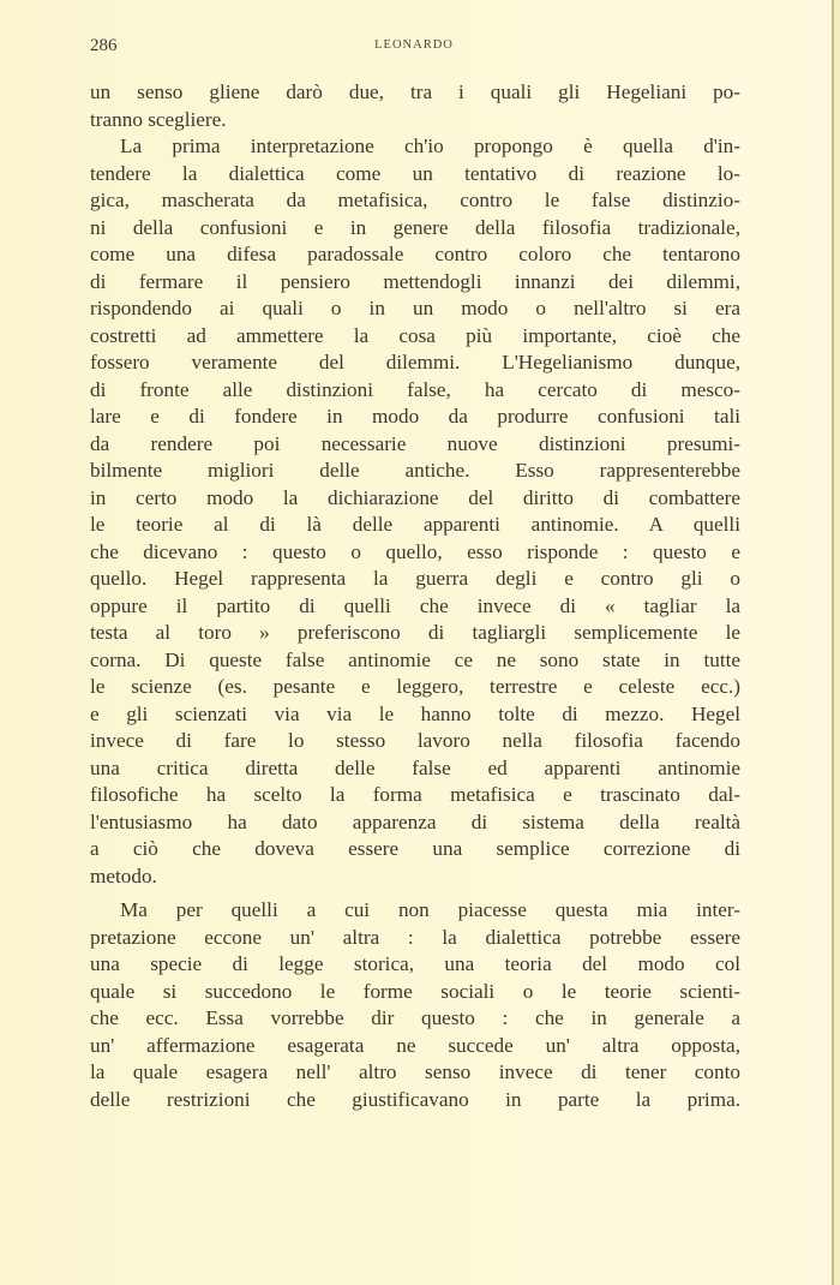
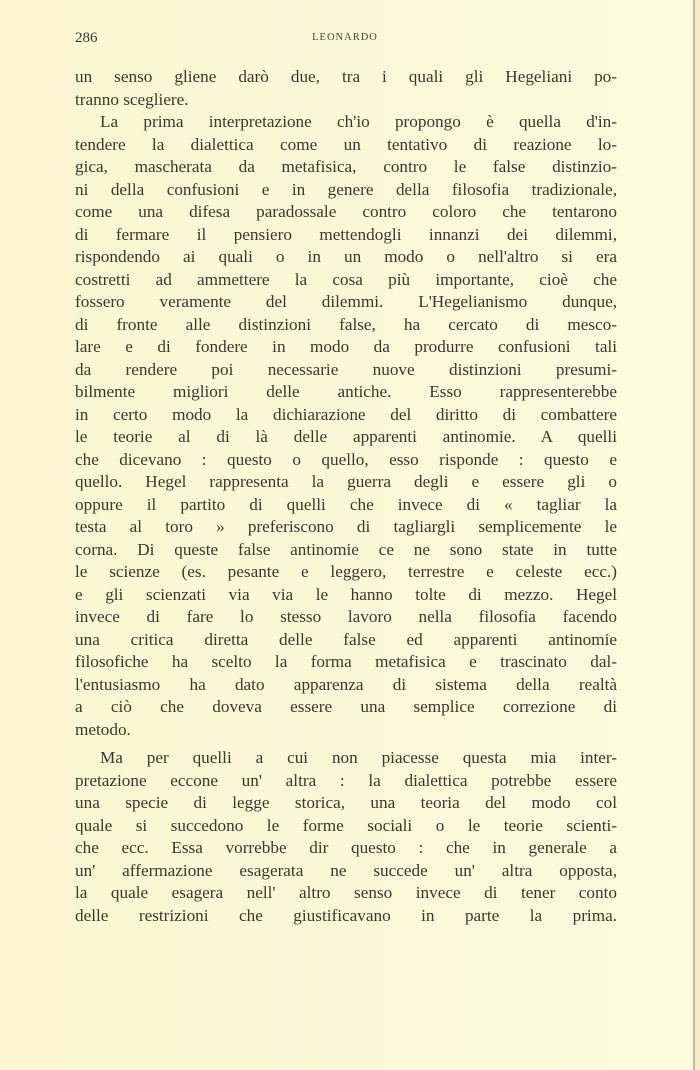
  286
  LEONARDO
  un senso gliene darò due, tra i quali gli Hegeliani po-
  tranno scegliere.
  La prima interpretazione ch'io propongo è quella d'in-
  tendere la dialettica come un tentativo di reazione lo-
  gica, mascherata da metafisica, contro le false distinzio-
  ni della confusioni e in genere della filosofia tradizionale,
  come una difesa paradossale contro coloro che tentarono
  di fermare il pensiero mettendogli innanzi dei dilemmi,
  rispondendo ai quali o in un modo o nell'altro si era
  costretti ad ammettere la cosa più importante, cioè che
  fossero veramente del dilemmi. L'Hegelianismo dunque,
  di fronte alle distinzioni false, ha cercato di mesco-
  lare e di fondere in modo da produrre confusioni tali
  da rendere poi necessarie nuove distinzioni presumi-
  bilmente migliori delle antiche. Esso rappresenterebbe
  in certo modo la dichiarazione del diritto di combattere
  le teorie al di là delle apparenti antinomie. A quelli
  che dicevano : questo o quello, esso risponde : questo e
- quello. Hegel rappresenta la guerra degli e contro gli o
+ quello. Hegel rappresenta la guerra degli e essere gli o
  oppure il partito di quelli che invece di « tagliar la
  testa al toro » preferiscono di tagliargli semplicemente le
  corna. Di queste false antinomie ce ne sono state in tutte
  le scienze (es. pesante e leggero, terrestre e celeste ecc.)
  e gli scienzati via via le hanno tolte di mezzo. Hegel
  invece di fare lo stesso lavoro nella filosofia facendo
  una critica diretta delle false ed apparenti antinomie
  filosofiche ha scelto la forma metafisica e trascinato dal-
  l'entusiasmo ha dato apparenza di sistema della realtà
  a ciò che doveva essere una semplice correzione di
  metodo.
  Ma per quelli a cui non piacesse questa mia inter-
  pretazione eccone un' altra : la dialettica potrebbe essere
  una specie di legge storica, una teoria del modo col
  quale si succedono le forme sociali o le teorie scienti-
  che ecc. Essa vorrebbe dir questo : che in generale a
  un' affermazione esagerata ne succede un' altra opposta,
  la quale esagera nell' altro senso invece di tener conto
  delle restrizioni che giustificavano in parte la prima.
